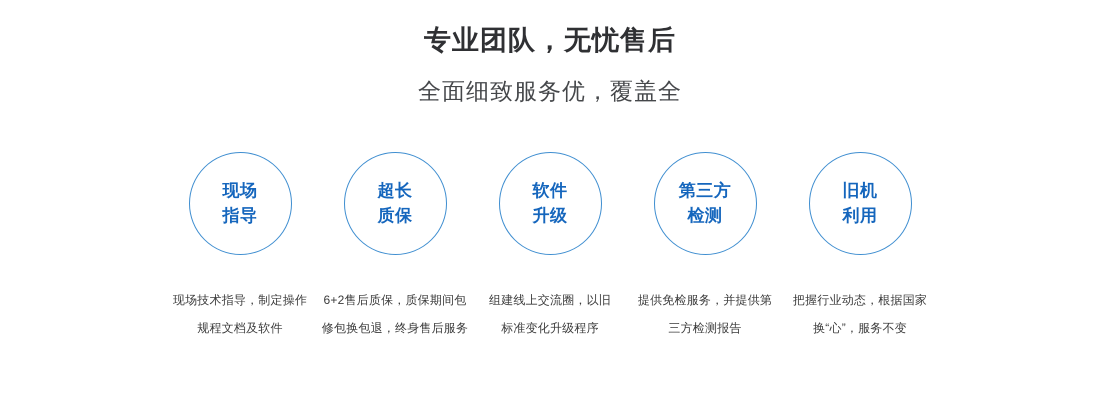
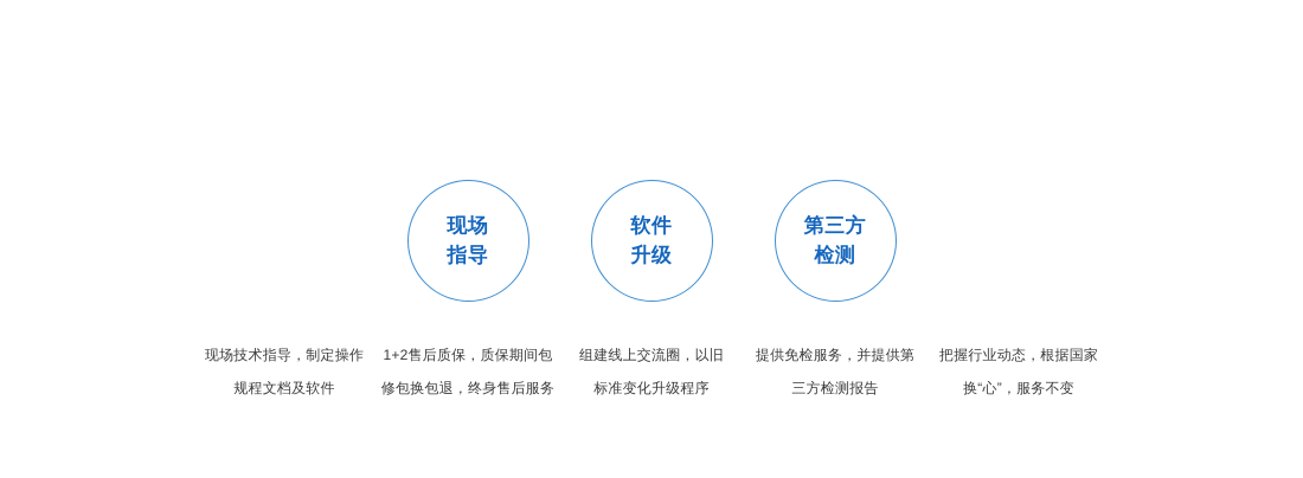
- 专业团队，无忧售后
- 全面细致服务优，覆盖全
  现场
  指导
- 超长
- 质保
  软件
  升级
  第三方
  检测
- 旧机
- 利用
  现场技术指导，制定操作
  规程文档及软件
- 6+2售后质保，质保期间包
+ 1+2售后质保，质保期间包
  修包换包退，终身售后服务
  组建线上交流圈，以旧
  标准变化升级程序
  提供免检服务，并提供第
  三方检测报告
  把握行业动态，根据国家
  换“心”，服务不变
